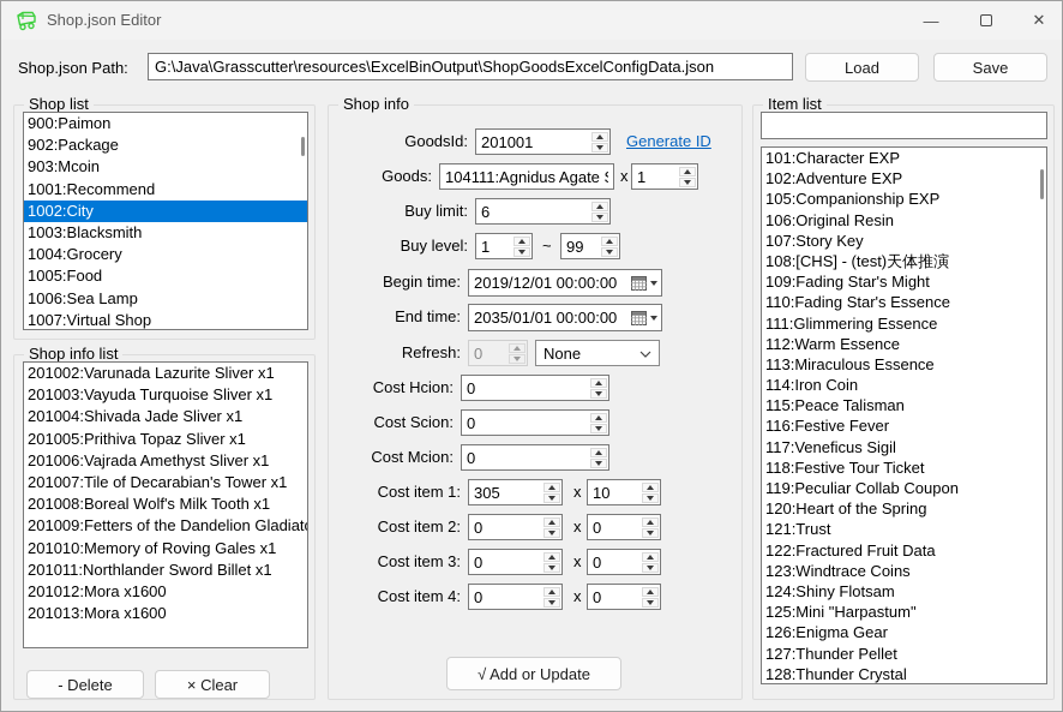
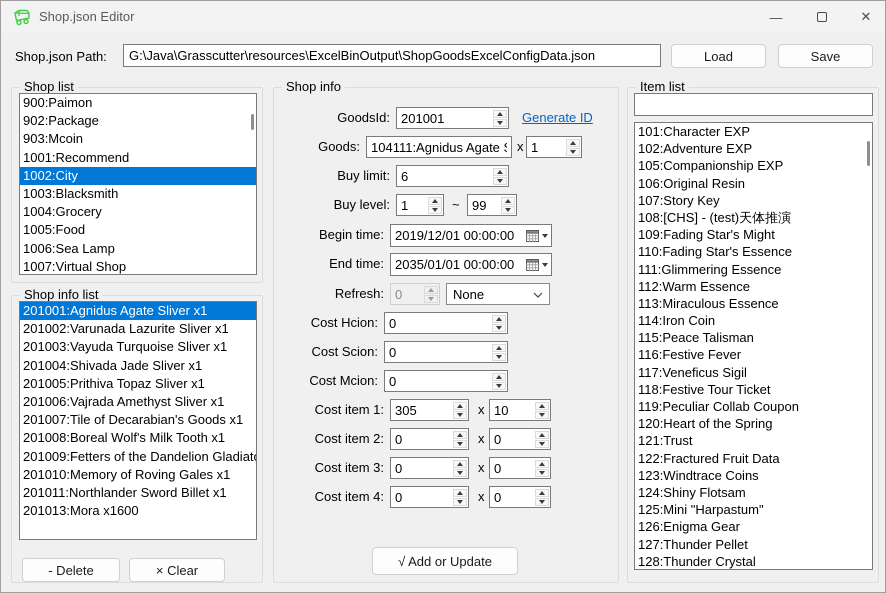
  Shop.json Editor
  —
  ✕
  Shop.json Path:
  G:\Java\Grasscutter\resources\ExcelBinOutput\ShopGoodsExcelConfigData.json
  Load
  Save
  Shop list
  900:Paimon
  902:Package
  903:Mcoin
  1001:Recommend
  1002:City
  1003:Blacksmith
  1004:Grocery
  1005:Food
  1006:Sea Lamp
  1007:Virtual Shop
  Shop info list
+ 201001:Agnidus Agate Sliver x1
  201002:Varunada Lazurite Sliver x1
  201003:Vayuda Turquoise Sliver x1
  201004:Shivada Jade Sliver x1
  201005:Prithiva Topaz Sliver x1
  201006:Vajrada Amethyst Sliver x1
- 201007:Tile of Decarabian's Tower x1
+ 201007:Tile of Decarabian's Goods x1
  201008:Boreal Wolf's Milk Tooth x1
  201009:Fetters of the Dandelion Gladiat
  201010:Memory of Roving Gales x1
  201011:Northlander Sword Billet x1
- 201012:Mora x1600
  201013:Mora x1600
  - Delete
  × Clear
  Shop info
  GoodsId:
  201001
  Generate ID
  Goods:
  104111:Agnidus Agate
  x
  1
  Buy limit:
  6
  Buy level:
  1
  ~
  99
  Begin time:
  2019/12/01 00:00:00
  End time:
  2035/01/01 00:00:00
  Refresh:
  0
  None
  Cost Hcion:
  0
  Cost Scion:
  0
  Cost Mcion:
  0
  Cost item 1:
  305
  x
  10
  Cost item 2:
  0
  x
  0
  Cost item 3:
  0
  x
  0
  Cost item 4:
  0
  x
  0
  √ Add or Update
  Item list
  101:Character EXP
  102:Adventure EXP
  105:Companionship EXP
  106:Original Resin
  107:Story Key
  108:[CHS] - (test)天体推演
  109:Fading Star's Might
  110:Fading Star's Essence
  111:Glimmering Essence
  112:Warm Essence
  113:Miraculous Essence
  114:Iron Coin
  115:Peace Talisman
  116:Festive Fever
  117:Veneficus Sigil
  118:Festive Tour Ticket
  119:Peculiar Collab Coupon
  120:Heart of the Spring
  121:Trust
  122:Fractured Fruit Data
  123:Windtrace Coins
  124:Shiny Flotsam
  125:Mini "Harpastum"
  126:Enigma Gear
  127:Thunder Pellet
  128:Thunder Crystal
